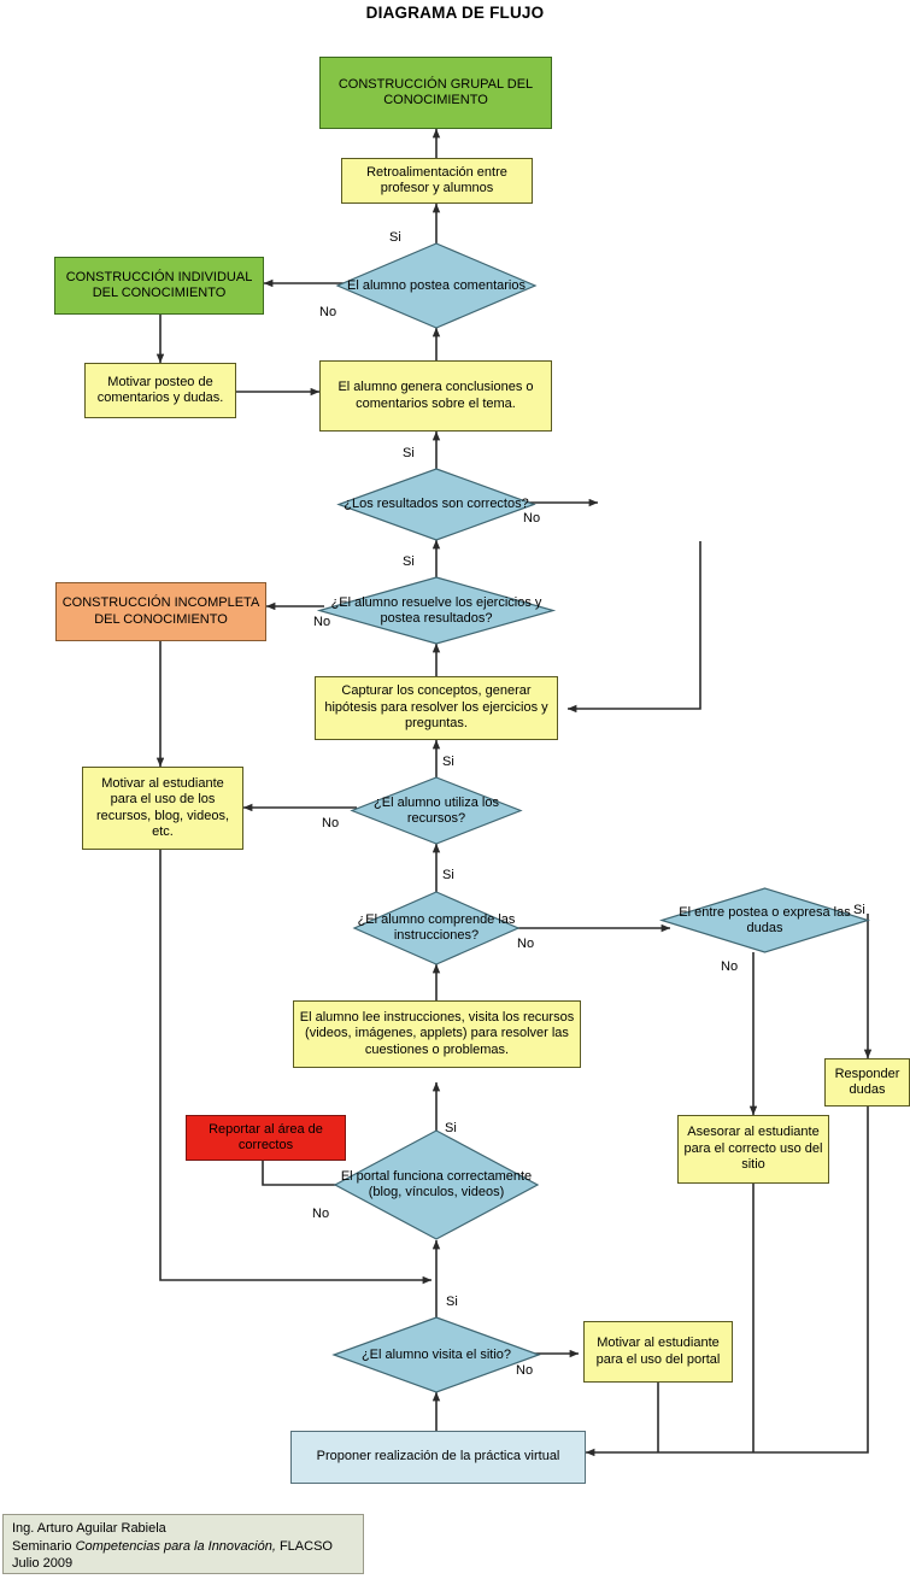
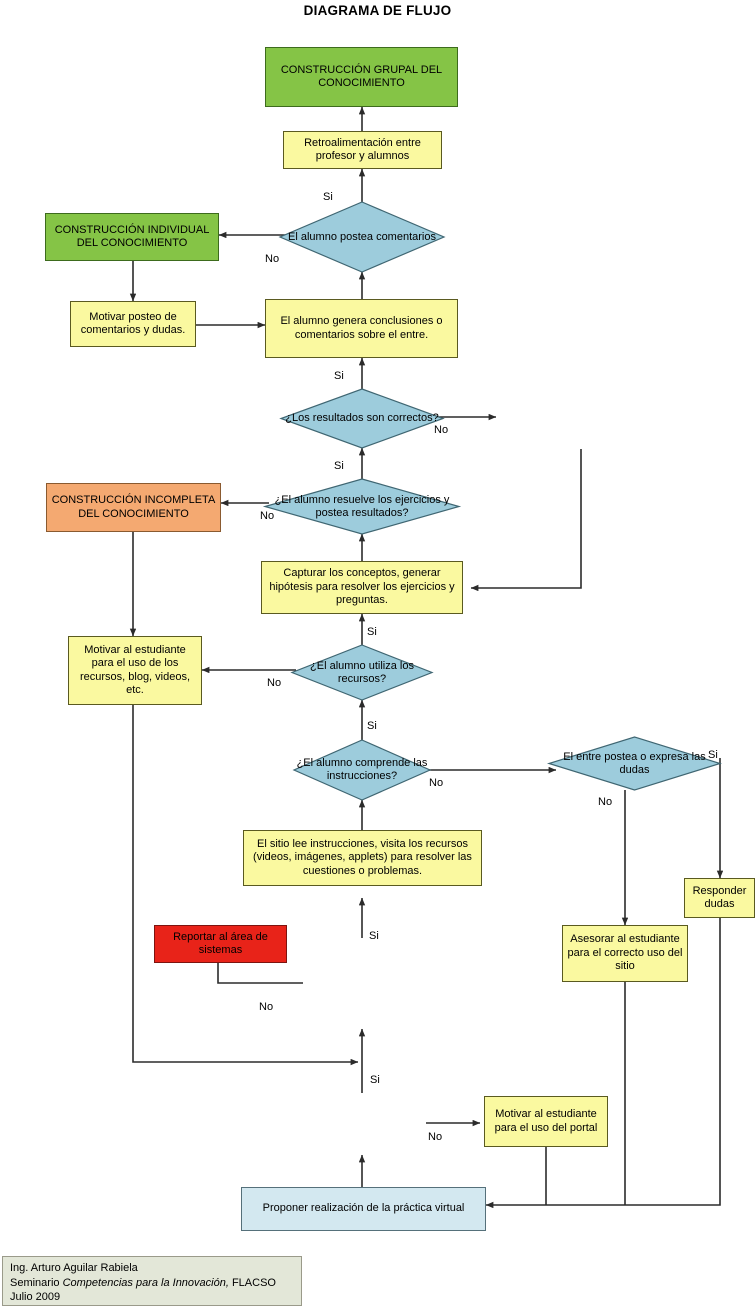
  DIAGRAMA DE FLUJO
  CONSTRUCCIÓN GRUPAL DEL CONOCIMIENTO
  Retroalimentación entre profesor y alumnos
  CONSTRUCCIÓN INDIVIDUAL DEL CONOCIMIENTO
  Motivar posteo de comentarios y dudas.
- El alumno genera conclusiones o comentarios sobre el tema.
+ El alumno genera conclusiones o comentarios sobre el entre.
  CONSTRUCCIÓN INCOMPLETA DEL CONOCIMIENTO
  Capturar los conceptos, generar hipótesis para resolver los ejercicios y preguntas.
  Motivar al estudiante para el uso de los recursos, blog, videos, etc.
- El alumno lee instrucciones, visita los recursos (videos, imágenes, applets) para resolver las cuestiones o problemas.
+ El sitio lee instrucciones, visita los recursos (videos, imágenes, applets) para resolver las cuestiones o problemas.
  Responder dudas
  Asesorar al estudiante para el correcto uso del sitio
- Reportar al área de correctos
+ Reportar al área de sistemas
  Motivar al estudiante para el uso del portal
  Proponer realización de la práctica virtual
  El alumno postea comentarios
  ¿Los resultados son correctos?
  ¿El alumno resuelve los ejercicios y postea resultados?
  ¿El alumno utiliza los recursos?
  ¿El alumno comprende las instrucciones?
  El entre postea o expresa las dudas
- El portal funciona correctamente (blog, vínculos, videos)
- ¿El alumno visita el sitio?
  Si
  No
  Si
  No
  Si
  No
  Si
  No
  Si
  No
  Si
  No
  Si
  No
  Si
  No
  Ing. Arturo Aguilar Rabiela
  Seminario Competencias para la Innovación, FLACSO
  Julio 2009
